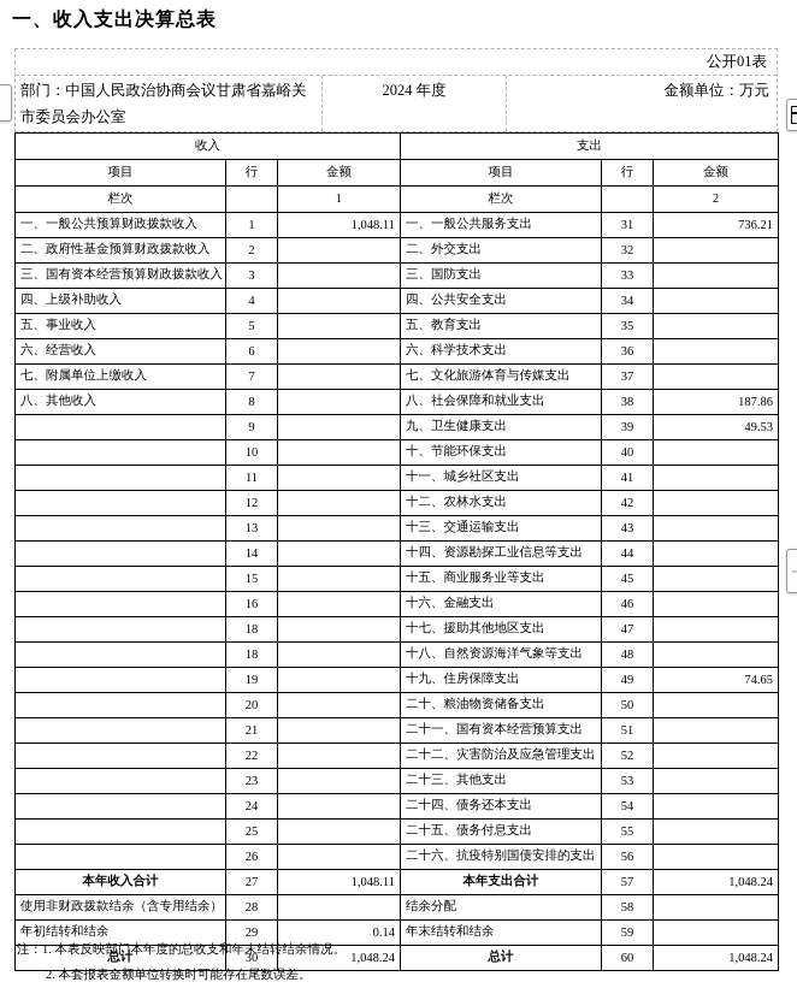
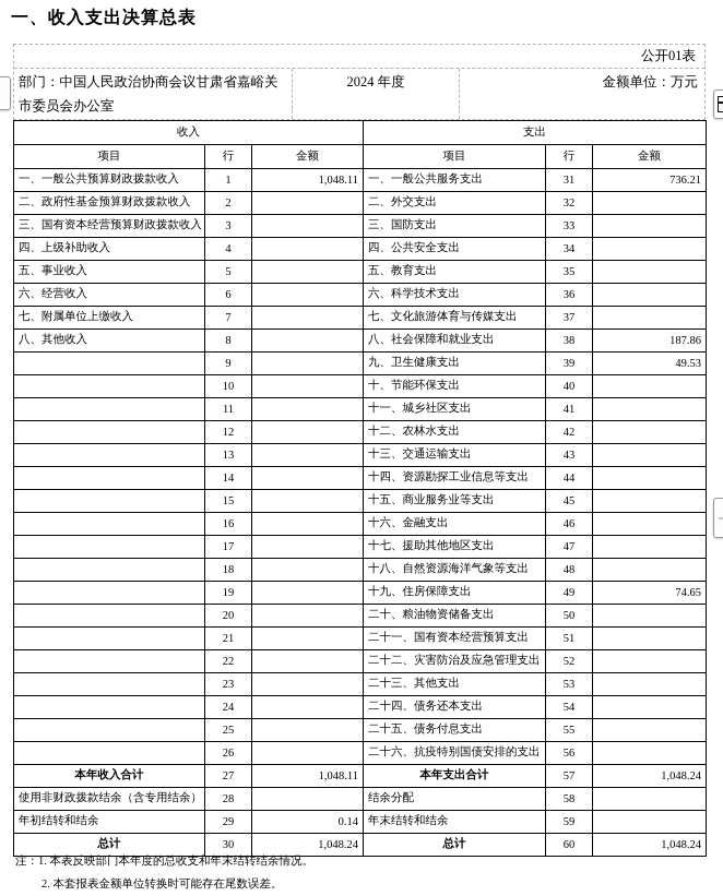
  一、收入支出决算总表
  公开01表
  部门：中国人民政治协商会议甘肃省嘉峪关市委员会办公室
  2024 年度
  金额单位：万元
  收入	支出
  项目	行	金额	项目	行	金额
- 栏次		1	栏次		2
  一、一般公共预算财政拨款收入	1	1,048.11	一、一般公共服务支出	31	736.21
  二、政府性基金预算财政拨款收入	2		二、外交支出	32
  三、国有资本经营预算财政拨款收入	3		三、国防支出	33
  四、上级补助收入	4		四、公共安全支出	34
  五、事业收入	5		五、教育支出	35
  六、经营收入	6		六、科学技术支出	36
  七、附属单位上缴收入	7		七、文化旅游体育与传媒支出	37
  八、其他收入	8		八、社会保障和就业支出	38	187.86
  	9		九、卫生健康支出	39	49.53
  	10		十、节能环保支出	40
  	11		十一、城乡社区支出	41
  	12		十二、农林水支出	42
  	13		十三、交通运输支出	43
  	14		十四、资源勘探工业信息等支出	44
  	15		十五、商业服务业等支出	45
  	16		十六、金融支出	46
- 	18		十七、援助其他地区支出	47
+ 	17		十七、援助其他地区支出	47
  	18		十八、自然资源海洋气象等支出	48
  	19		十九、住房保障支出	49	74.65
  	20		二十、粮油物资储备支出	50
  	21		二十一、国有资本经营预算支出	51
  	22		二十二、灾害防治及应急管理支出	52
  	23		二十三、其他支出	53
  	24		二十四、债务还本支出	54
  	25		二十五、债务付息支出	55
  	26		二十六、抗疫特别国债安排的支出	56
  本年收入合计	27	1,048.11	本年支出合计	57	1,048.24
  使用非财政拨款结余（含专用结余）	28		结余分配	58
  年初结转和结余	29	0.14	年末结转和结余	59
  总计	30	1,048.24	总计	60	1,048.24
  注：1. 本表反映部门本年度的总收支和年末结转结余情况。
  2. 本套报表金额单位转换时可能存在尾数误差。
